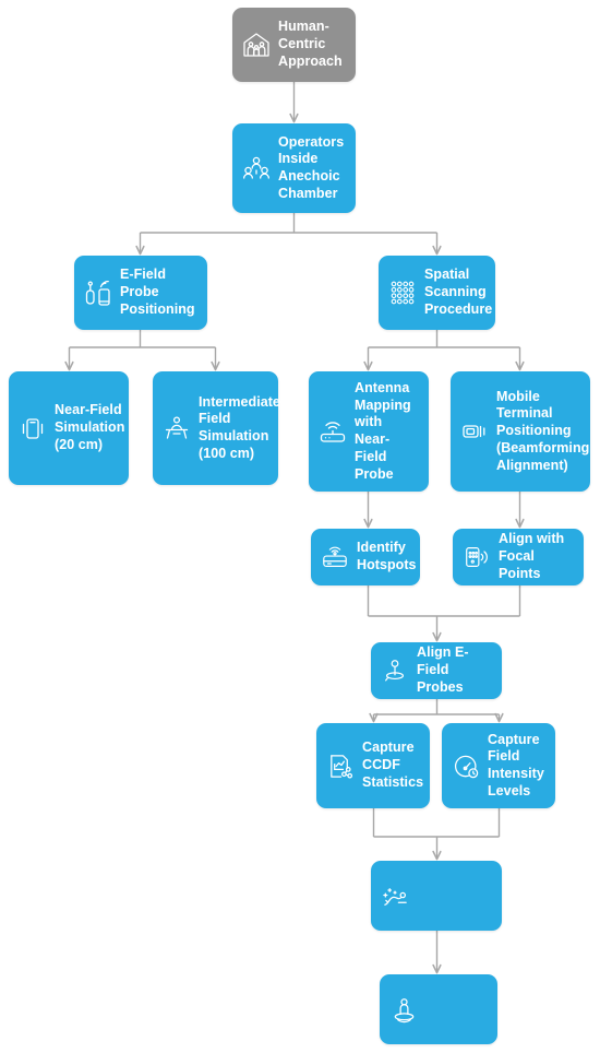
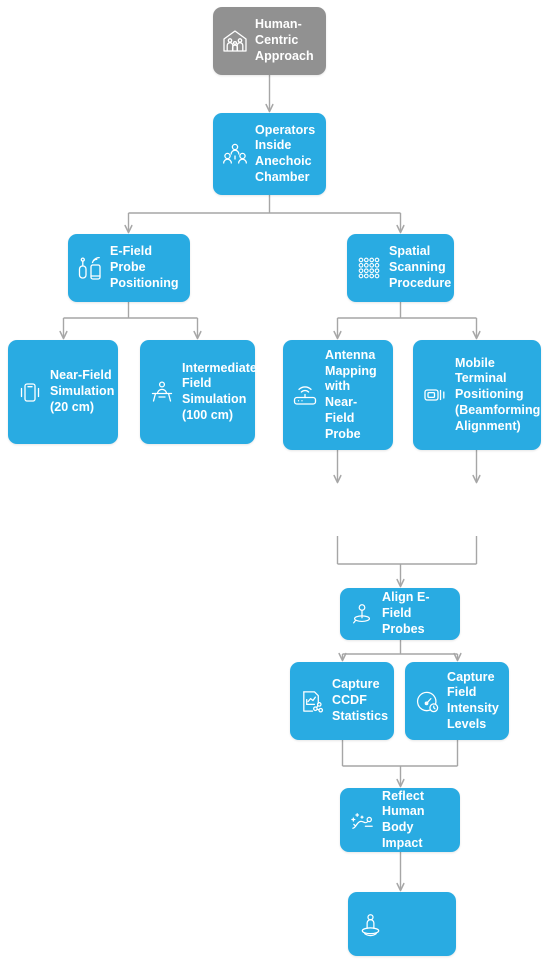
  Human-
  Centric
  Approach
  Operators
  Inside
  Anechoic
  Chamber
  E-Field
  Probe
  Positioning
  Spatial
  Scanning
  Procedure
  Near-Field
  Simulation
  (20 cm)
  Intermediate-
  Field
  Simulation
  (100 cm)
  Antenna
  Mapping
  with Near-
  Field Probe
  Mobile
  Terminal
  Positioning
  (Beamforming
  Alignment)
- Identify
- Hotspots
- Align with
- Focal Points
  Align E-Field
  Probes
  Capture
  CCDF
  Statistics
  Capture
  Field
  Intensity
  Levels
+ Reflect
+ Human Body
+ Impact
